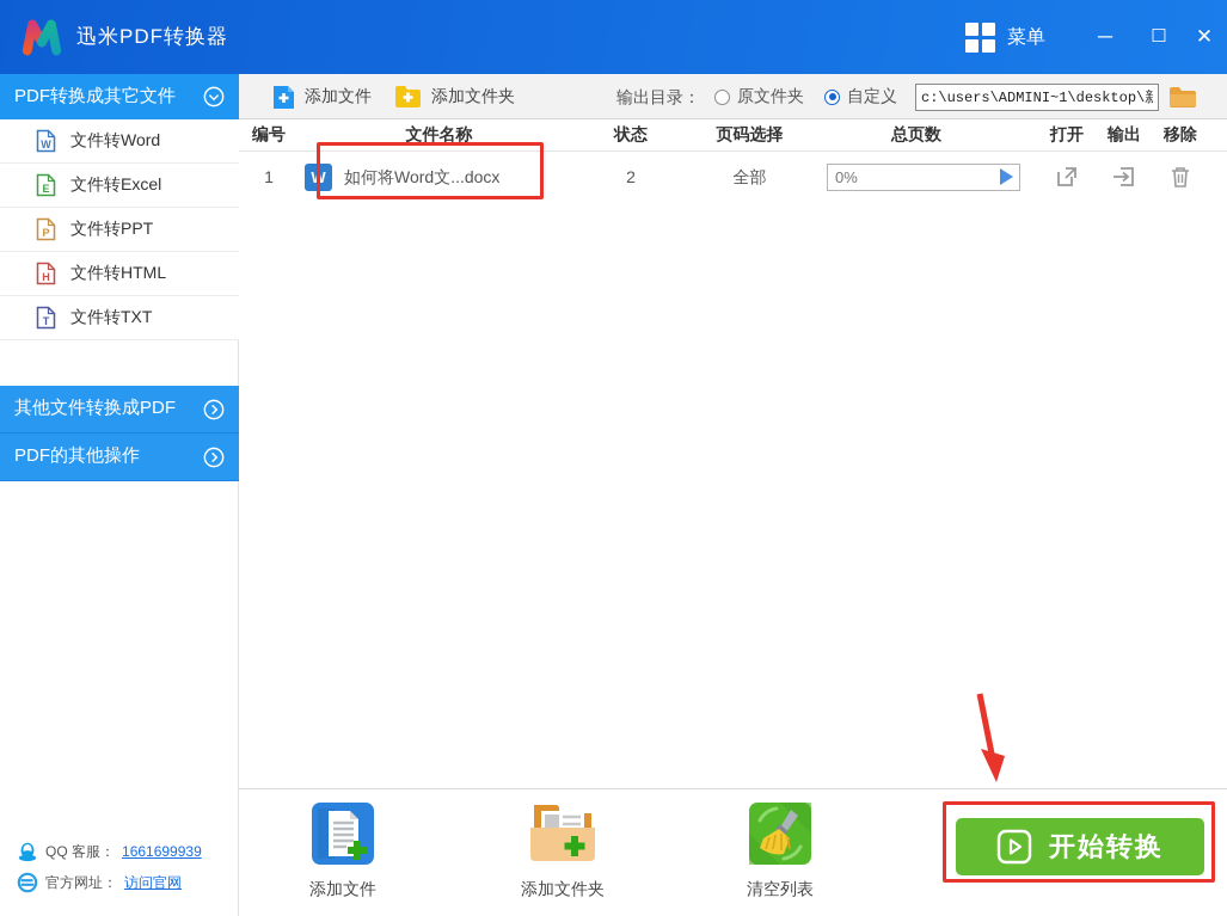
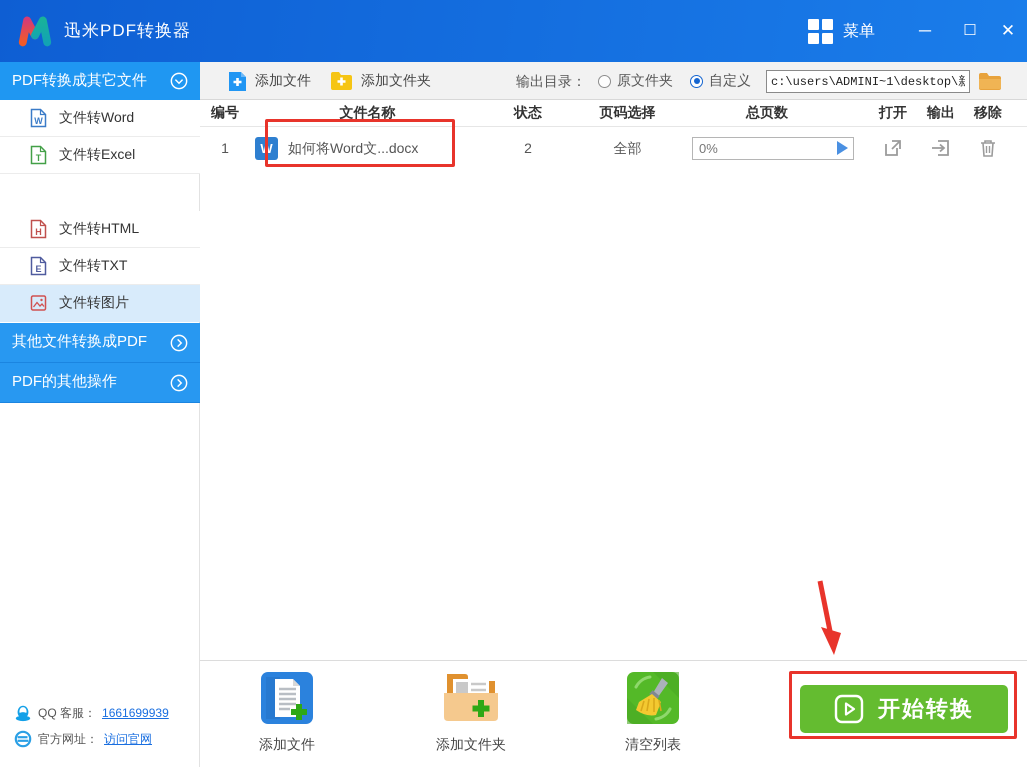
  迅米PDF转换器
  菜单
  ─
  ☐
  ✕
  PDF转换成其它文件
  W
  文件转Word
- E
+ T
  文件转Excel
- P
- 文件转PPT
  H
  文件转HTML
- T
+ E
  文件转TXT
+ 文件转图片
  其他文件转换成PDF
  PDF的其他操作
  QQ 客服：
  1661699939
  官方网址：
  访问官网
  添加文件
  添加文件夹
  输出目录：
  原文件夹
  自定义
  c:\users\ADMINI~1\desktop\新
  编号
  文件名称
  状态
  页码选择
  总页数
  打开
  输出
  移除
  1
  W
  如何将Word文...docx
  2
  全部
  0%
  添加文件
  添加文件夹
  清空列表
  开始转换
